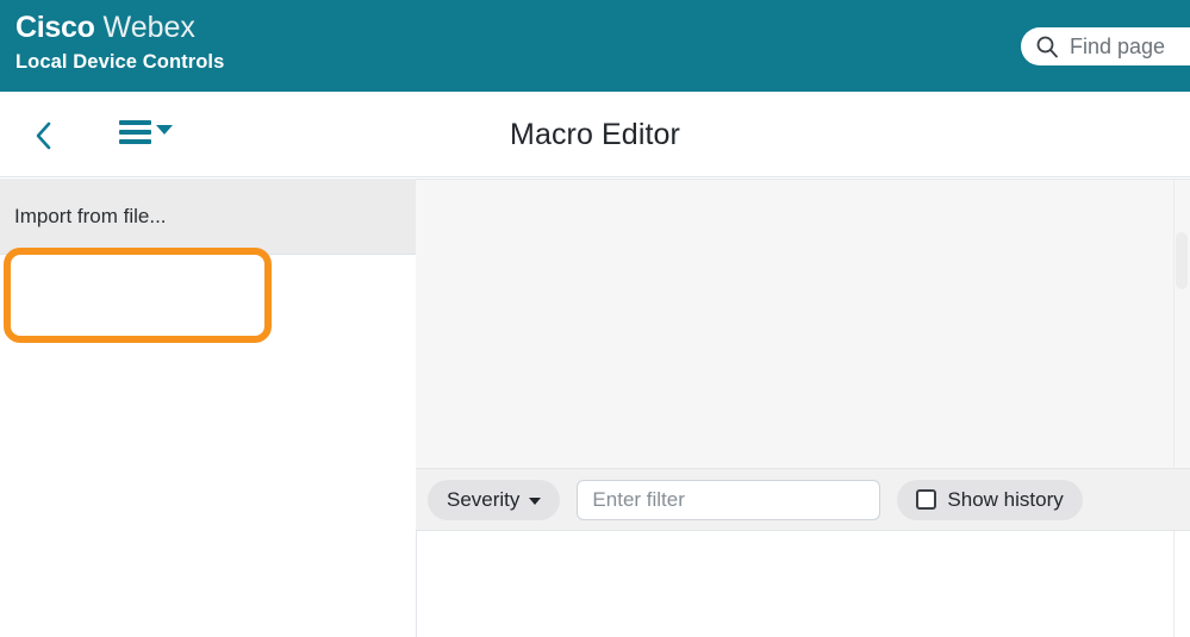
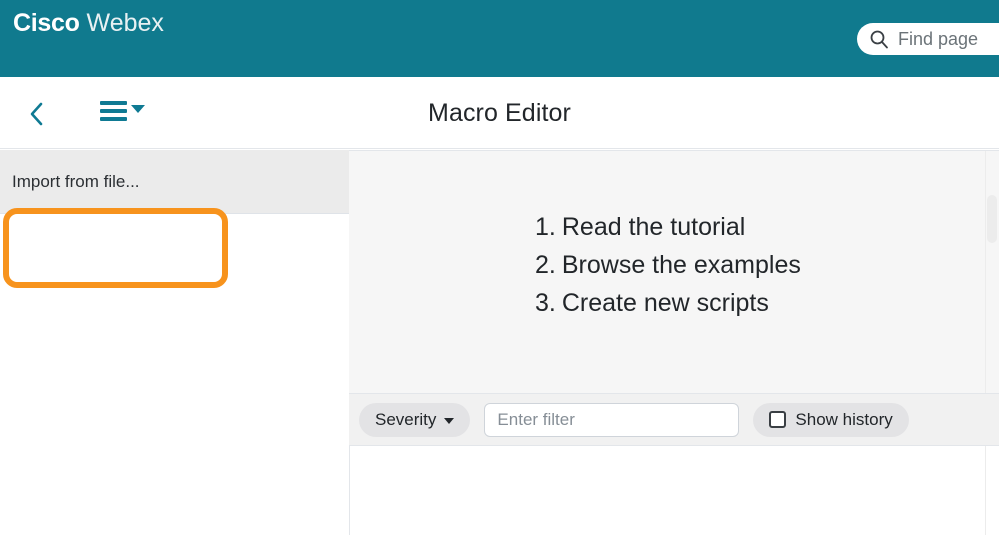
  Cisco Webex
- Local Device Controls
  Find page
  Macro Editor
  Import from file...
+ 1. Read the tutorial
+ 2. Browse the examples
+ 3. Create new scripts
  Severity
  Enter filter
  Show history
